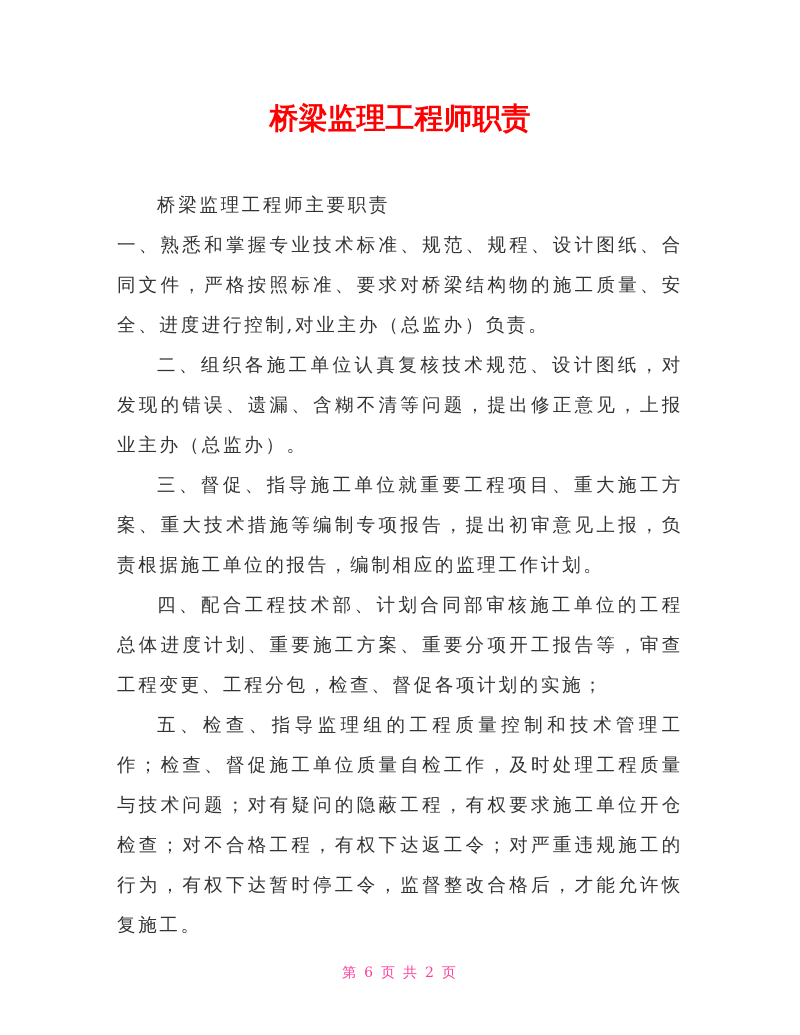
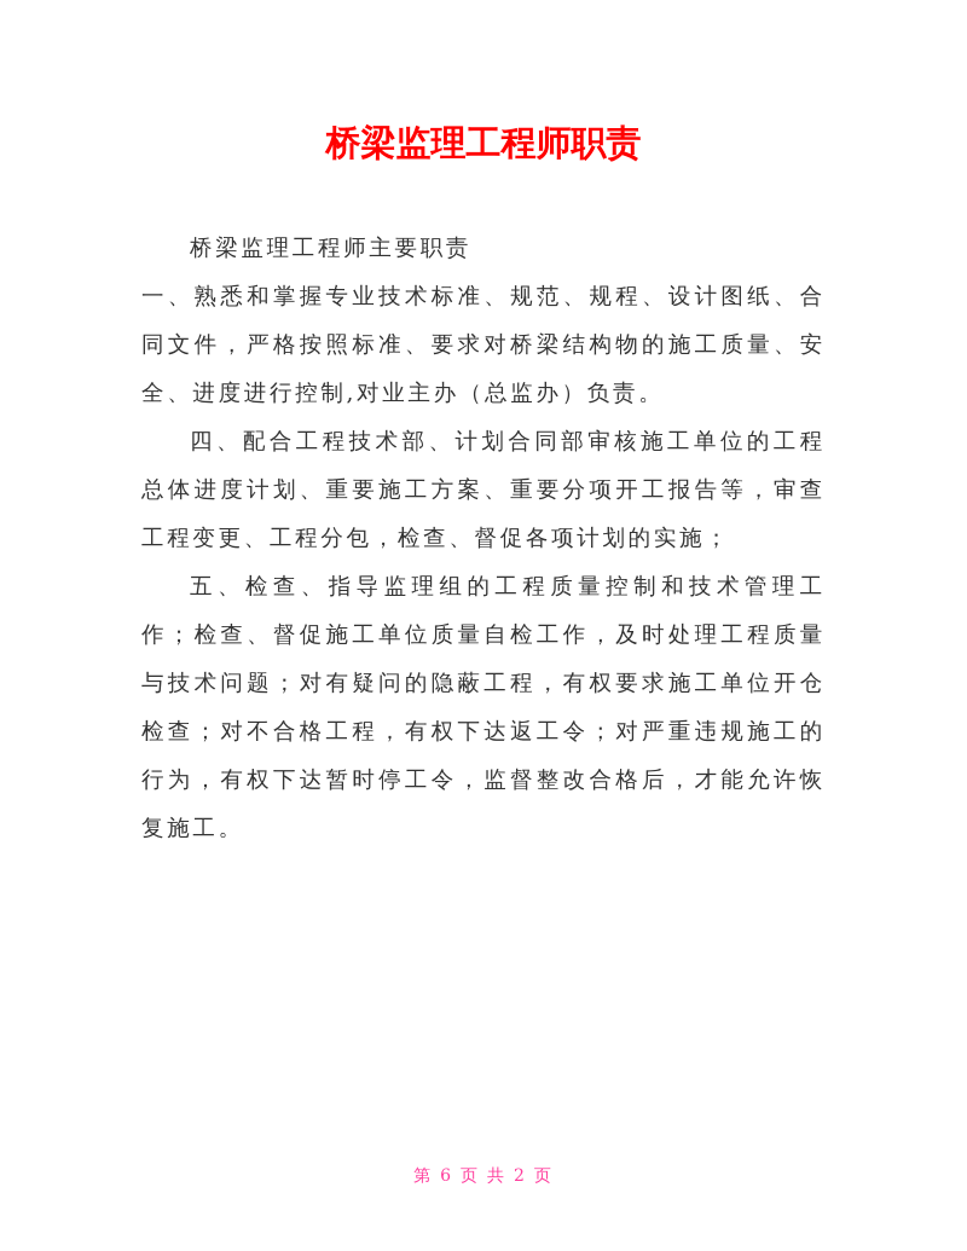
  桥梁监理工程师职责
  桥梁监理工程师主要职责
  一、熟悉和掌握专业技术标准、规范、规程、设计图纸、合同文件，严格按照标准、要求对桥梁结构物的施工质量、安全、进度进行控制,对业主办（总监办）负责。
- 二、组织各施工单位认真复核技术规范、设计图纸，对发现的错误、遗漏、含糊不清等问题，提出修正意见，上报业主办（总监办）。
- 三、督促、指导施工单位就重要工程项目、重大施工方案、重大技术措施等编制专项报告，提出初审意见上报，负责根据施工单位的报告，编制相应的监理工作计划。
  四、配合工程技术部、计划合同部审核施工单位的工程总体进度计划、重要施工方案、重要分项开工报告等，审查工程变更、工程分包，检查、督促各项计划的实施；
  五、检查、指导监理组的工程质量控制和技术管理工作；检查、督促施工单位质量自检工作，及时处理工程质量与技术问题；对有疑问的隐蔽工程，有权要求施工单位开仓检查；对不合格工程，有权下达返工令；对严重违规施工的行为，有权下达暂时停工令，监督整改合格后，才能允许恢复施工。
  第 6 页 共 2 页
